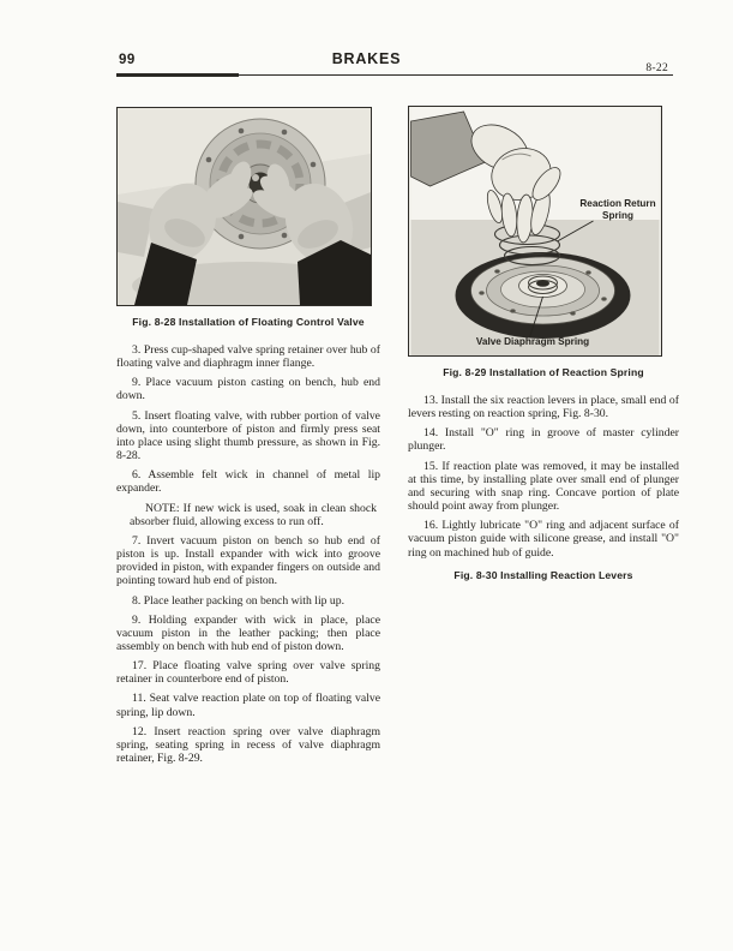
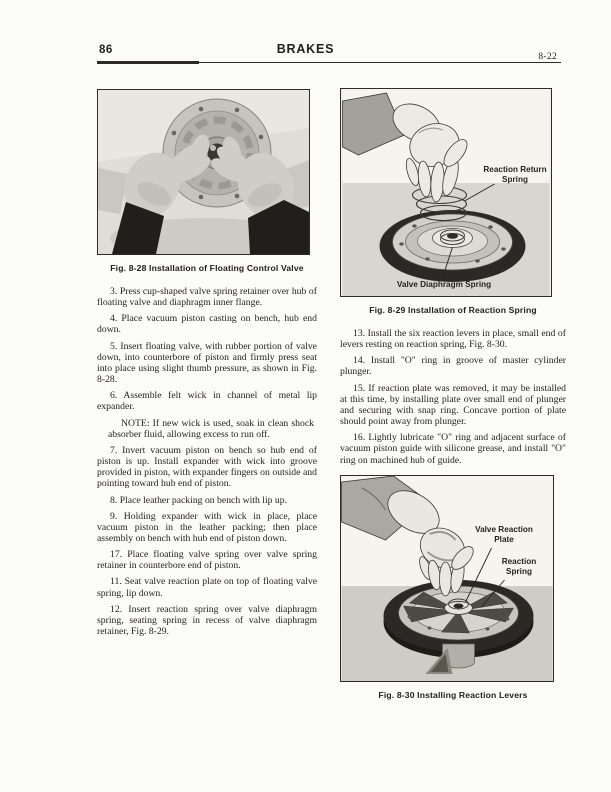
- 99
+ 86
  BRAKES
  8-22
  Fig. 8-28 Installation of Floating Control Valve
  3. Press cup-shaped valve spring retainer over hub of floating valve and diaphragm inner flange.
- 9. Place vacuum piston casting on bench, hub end down.
+ 4. Place vacuum piston casting on bench, hub end down.
  5. Insert floating valve, with rubber portion of valve down, into counterbore of piston and firmly press seat into place using slight thumb pressure, as shown in Fig. 8-28.
  6. Assemble felt wick in channel of metal lip expander.
  NOTE: If new wick is used, soak in clean shock absorber fluid, allowing excess to run off.
  7. Invert vacuum piston on bench so hub end of piston is up. Install expander with wick into groove provided in piston, with expander fingers on outside and pointing toward hub end of piston.
  8. Place leather packing on bench with lip up.
  9. Holding expander with wick in place, place vacuum piston in the leather packing; then place assembly on bench with hub end of piston down.
  17. Place floating valve spring over valve spring retainer in counterbore end of piston.
  11. Seat valve reaction plate on top of floating valve spring, lip down.
  12. Insert reaction spring over valve diaphragm spring, seating spring in recess of valve diaphragm retainer, Fig. 8-29.
  Reaction Return Spring
  Valve Diaphragm Spring
  Fig. 8-29 Installation of Reaction Spring
  13. Install the six reaction levers in place, small end of levers resting on reaction spring, Fig. 8-30.
  14. Install "O" ring in groove of master cylinder plunger.
  15. If reaction plate was removed, it may be installed at this time, by installing plate over small end of plunger and securing with snap ring. Concave portion of plate should point away from plunger.
  16. Lightly lubricate "O" ring and adjacent surface of vacuum piston guide with silicone grease, and install "O" ring on machined hub of guide.
+ Valve Reaction Plate
+ Reaction Spring
  Fig. 8-30 Installing Reaction Levers
